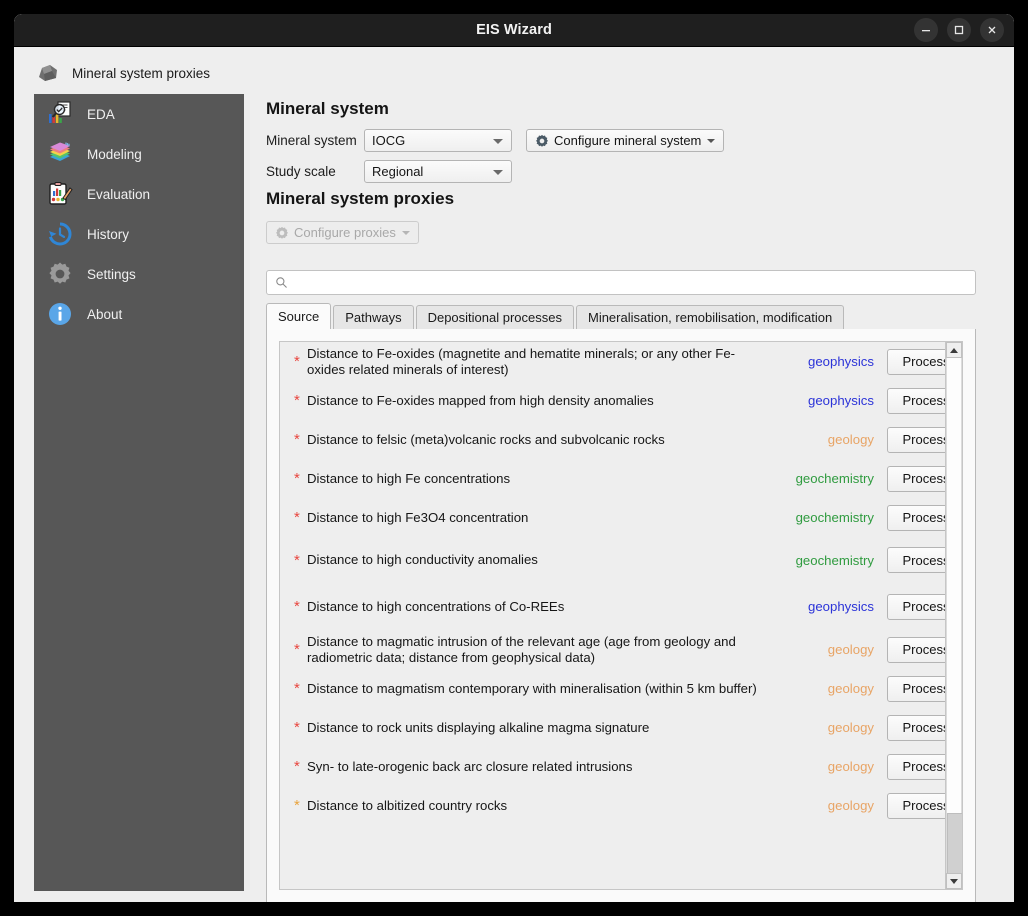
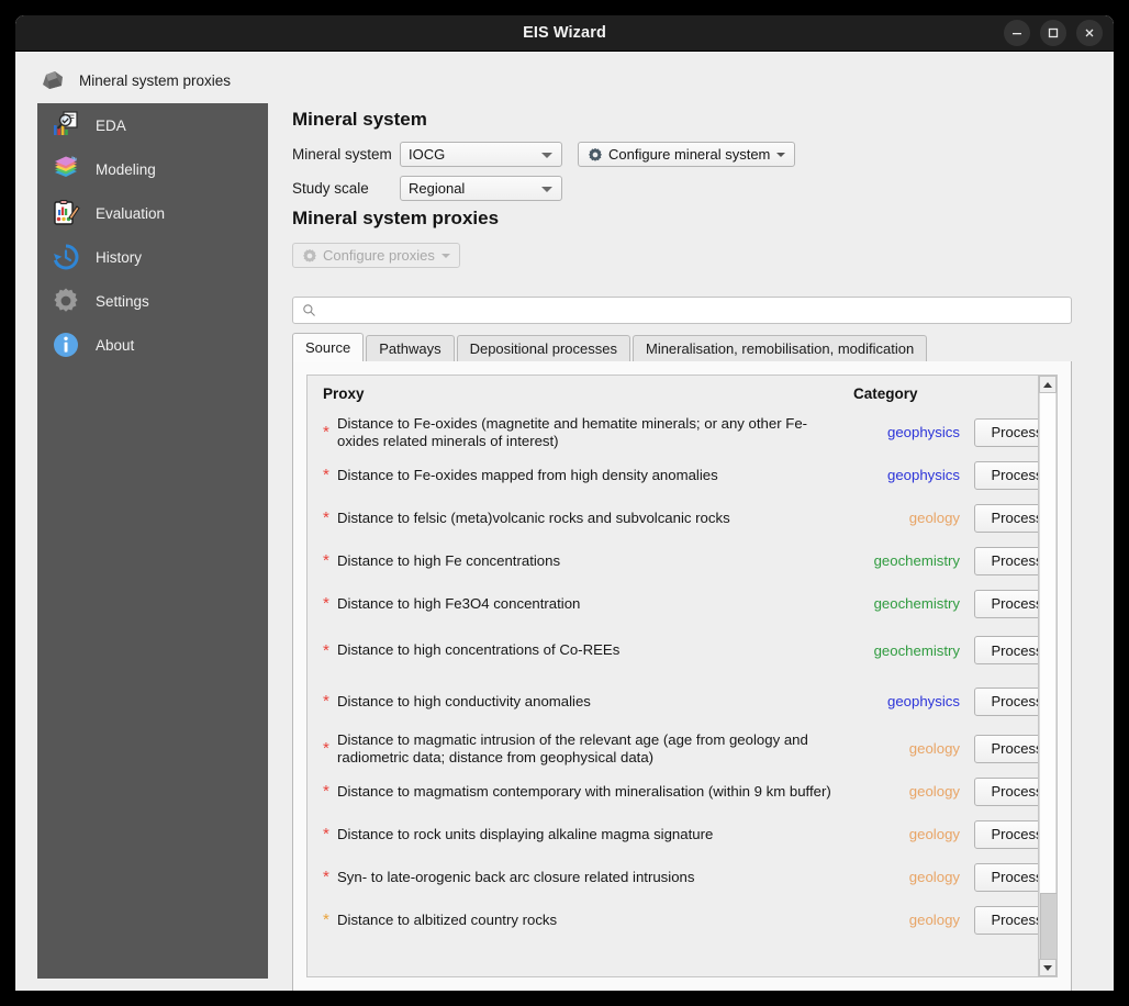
  EIS Wizard
  Mineral system proxies
  EDA
  Modeling
  Evaluation
  History
  Settings
  About
  Mineral system
  Mineral system
  IOCG
  Configure mineral system
  Study scale
  Regional
  Mineral system proxies
  Configure proxies
  Source
  Pathways
  Depositional processes
  Mineralisation, remobilisation, modification
+ Proxy
+ Category
  *
  Distance to Fe-oxides (magnetite and hematite minerals; or any other Fe-oxides related minerals of interest)
  geophysics
  Proces
  *
  Distance to Fe-oxides mapped from high density anomalies
  geophysics
  Proces
  *
  Distance to felsic (meta)volcanic rocks and subvolcanic rocks
  geology
  Proces
  *
  Distance to high Fe concentrations
  geochemistry
  Proces
  *
  Distance to high Fe3O4 concentration
  geochemistry
  Proces
  *
- Distance to high conductivity anomalies
+ Distance to high concentrations of Co-REEs
  geochemistry
  Proces
  *
- Distance to high concentrations of Co-REEs
+ Distance to high conductivity anomalies
  geophysics
  Proces
  *
  Distance to magmatic intrusion of the relevant age (age from geology and radiometric data; distance from geophysical data)
  geology
  Proces
  *
- Distance to magmatism contemporary with mineralisation (within 5 km buffer)
+ Distance to magmatism contemporary with mineralisation (within 9 km buffer)
  geology
  Proces
  *
  Distance to rock units displaying alkaline magma signature
  geology
  Proces
  *
  Syn- to late-orogenic back arc closure related intrusions
  geology
  Proces
  *
  Distance to albitized country rocks
  geology
  Proces
